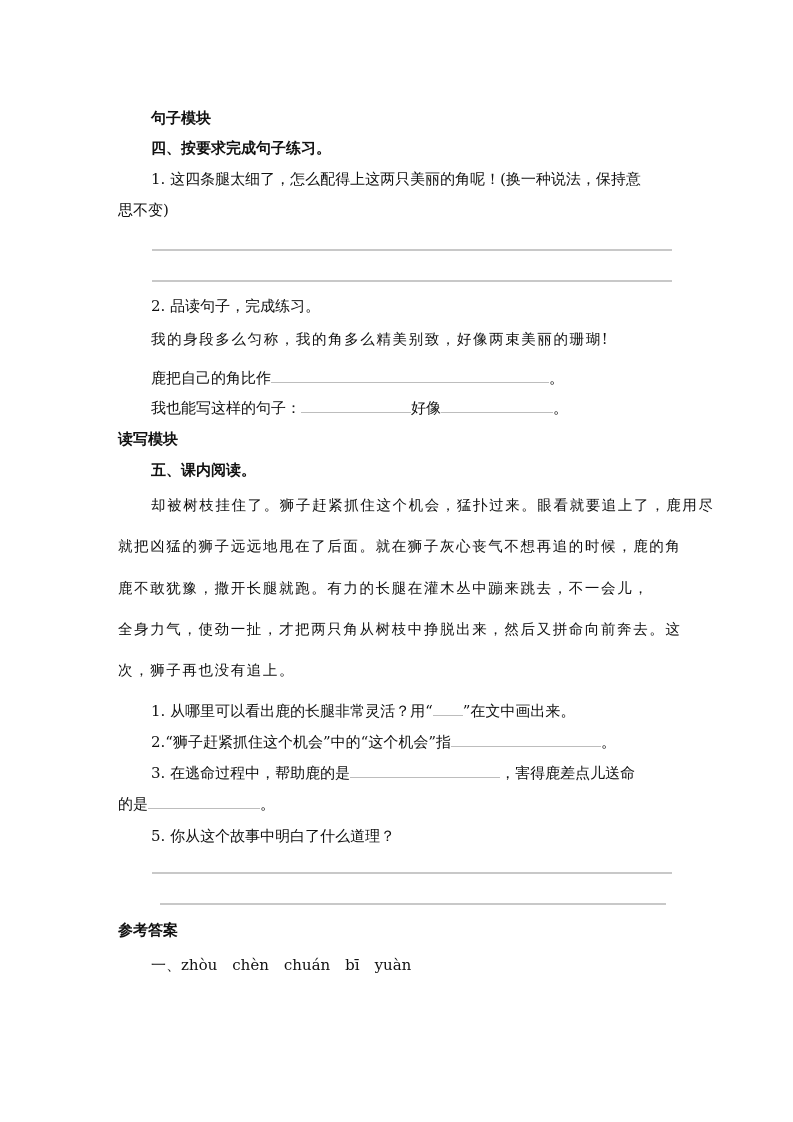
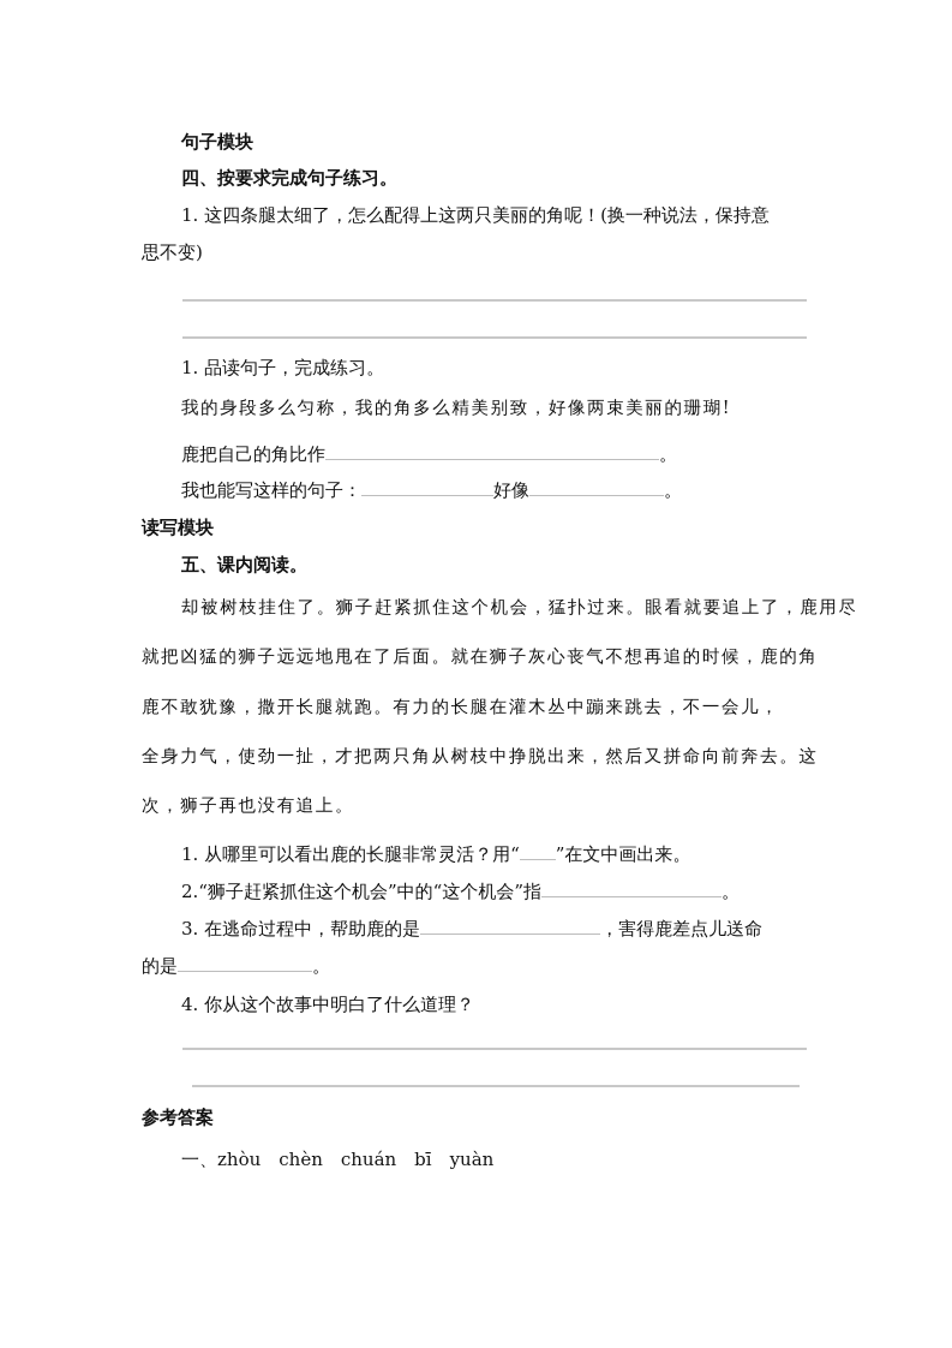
  句子模块
  四、按要求完成句子练习。
  1. 这四条腿太细了，怎么配得上这两只美丽的角呢！(换一种说法，保持意
  思不变)
- 2. 品读句子，完成练习。
+ 1. 品读句子，完成练习。
  我的身段多么匀称，我的角多么精美别致，好像两束美丽的珊瑚!
  鹿把自己的角比作 。
  我也能写这样的句子： 好像 。
  读写模块
  五、课内阅读。
  却被树枝挂住了。狮子赶紧抓住这个机会，猛扑过来。眼看就要追上了，鹿用尽
  就把凶猛的狮子远远地甩在了后面。就在狮子灰心丧气不想再追的时候，鹿的角
  鹿不敢犹豫，撒开长腿就跑。有力的长腿在灌木丛中蹦来跳去，不一会儿，
  全身力气，使劲一扯，才把两只角从树枝中挣脱出来，然后又拼命向前奔去。这
  次，狮子再也没有追上。
  1. 从哪里可以看出鹿的长腿非常灵活？用“ ”在文中画出来。
  2.“狮子赶紧抓住这个机会”中的“这个机会”指 。
  3. 在逃命过程中，帮助鹿的是 ，害得鹿差点儿送命
  的是 。
- 5. 你从这个故事中明白了什么道理？
+ 4. 你从这个故事中明白了什么道理？
  参考答案
  一、zhòu chèn chuán bī yuàn
